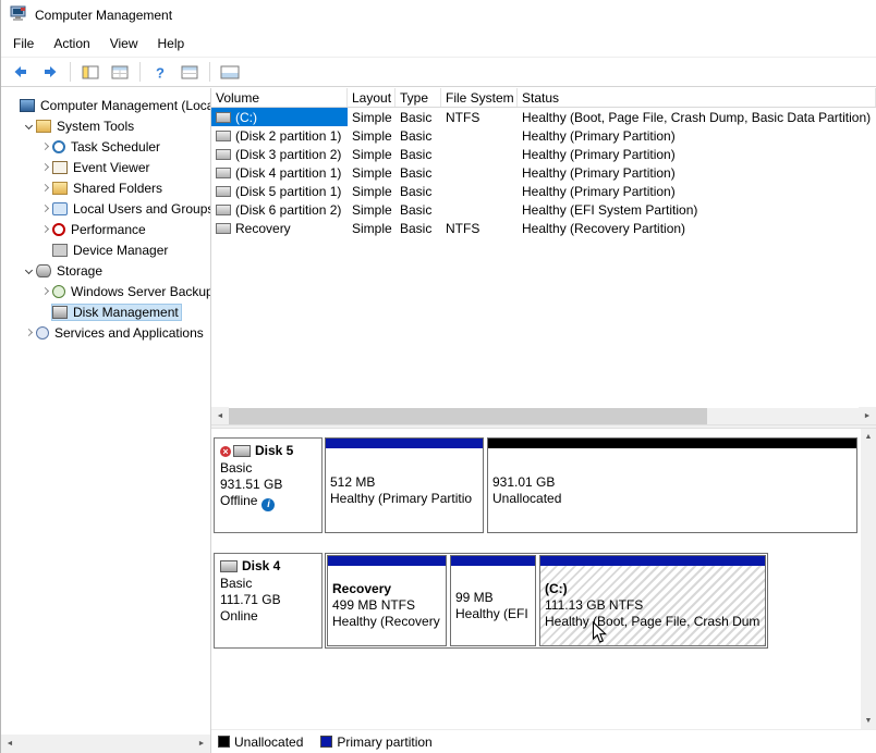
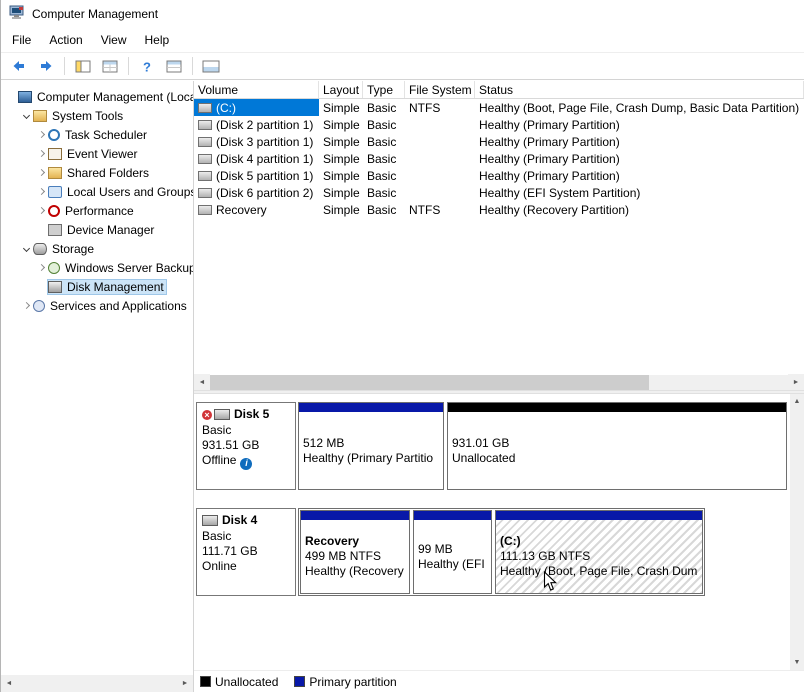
  Computer Management
  File
  Action
  View
  Help
  ?
  Computer Management (Loc
  System Tools
  Task Scheduler
  Event Viewer
  Shared Folders
  Local Users and Group
  Performance
  Device Manager
  Storage
  Windows Server Backup
  Disk Management
  Services and Applications
  Volume
  Layout
  Type
  File System
  Status
  (C:)
  Simple
  Basic
  NTFS
  Healthy (Boot, Page File, Crash Dump, Basic Data Partition)
  (Disk 2 partition 1)
  Simple
  Basic
  Healthy (Primary Partition)
- (Disk 3 partition 2)
+ (Disk 3 partition 1)
  Simple
  Basic
  Healthy (Primary Partition)
  (Disk 4 partition 1)
  Simple
  Basic
  Healthy (Primary Partition)
  (Disk 5 partition 1)
  Simple
  Basic
  Healthy (Primary Partition)
  (Disk 6 partition 2)
  Simple
  Basic
  Healthy (EFI System Partition)
  Recovery
  Simple
  Basic
  NTFS
  Healthy (Recovery Partition)
  Disk 5
  Basic
  931.51 GB
  Offline i
  512 MB
  Healthy (Primary Partitio
  931.01 GB
  Unallocated
  Disk 4
  Basic
  111.71 GB
  Online
  Recovery
  499 MB NTFS
  Healthy (Recovery
  99 MB
  Healthy (EFI
  (C:)
  111.13 GB NTFS
  Healthy (Boot, Page File, Crash Dum
  Unallocated
  Primary partition
